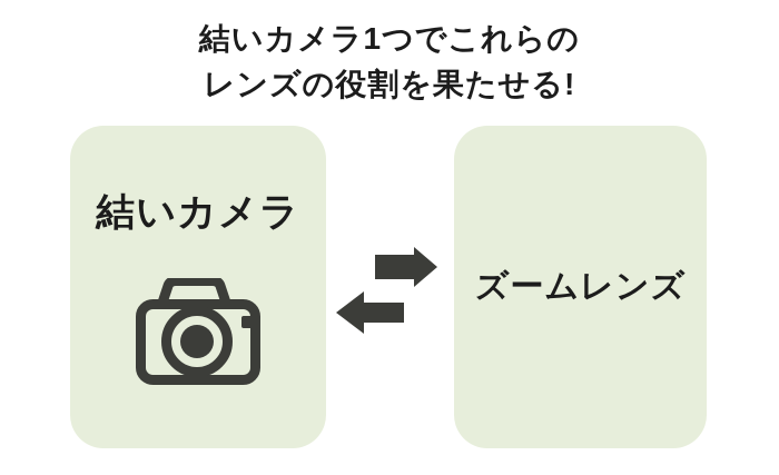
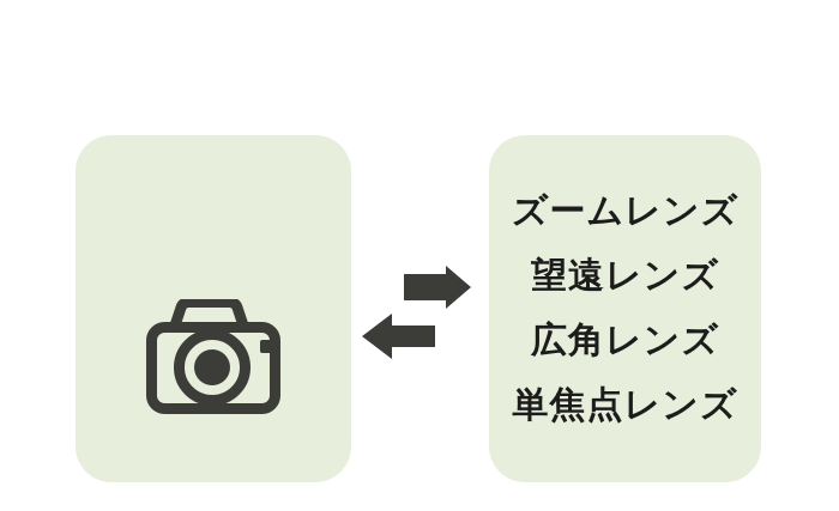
- 結いカメラ1つでこれらの
- レンズの役割を果たせる!
- 結いカメラ
  ズームレンズ
+ 望遠レンズ
+ 広角レンズ
+ 単焦点レンズ
